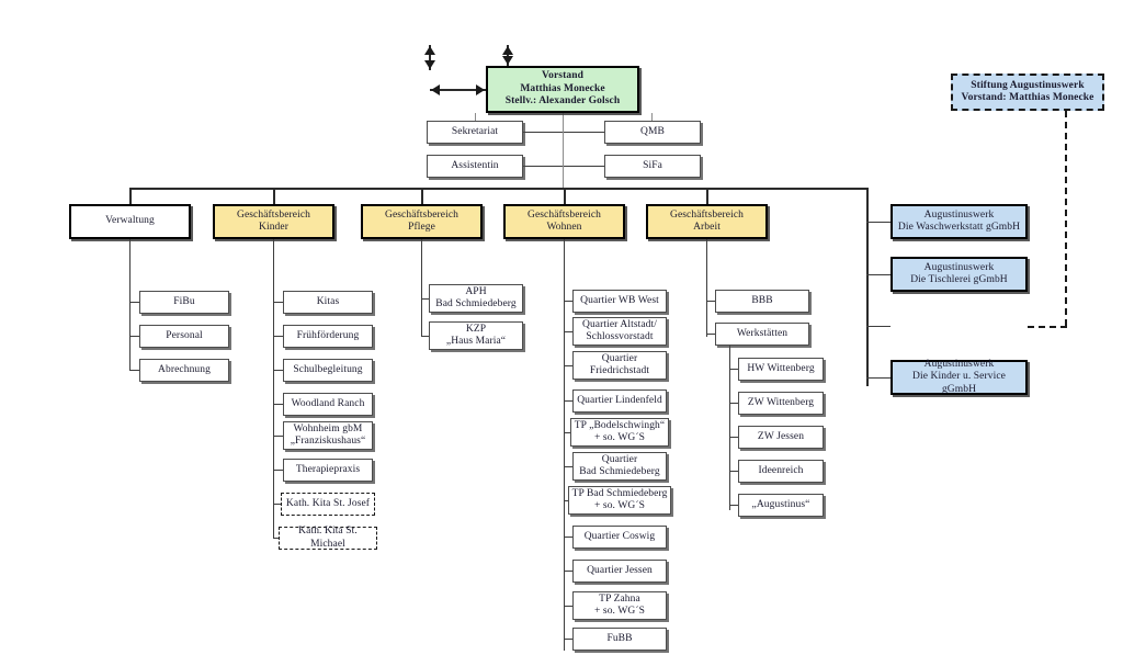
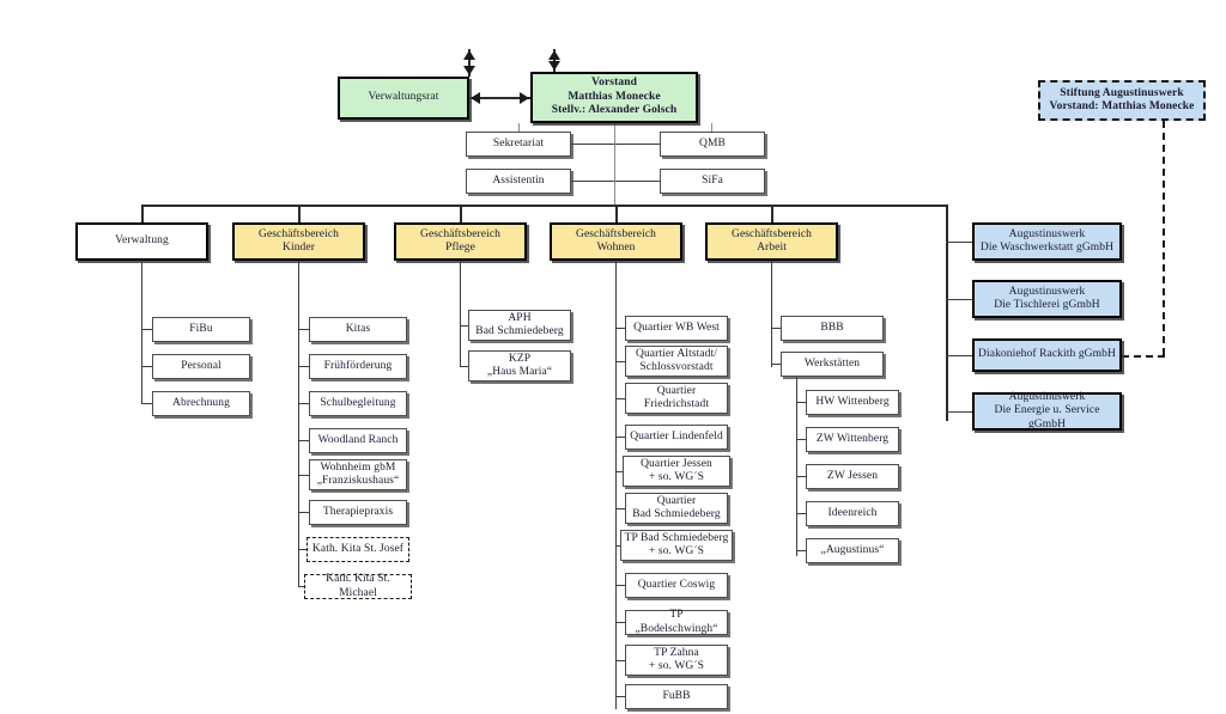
+ Verwaltungsrat
  Vorstand
  Matthias Monecke
  Stellv.: Alexander Golsch
  Sekretariat
  Assistentin
  QMB
  SiFa
  Verwaltung
  Geschäftsbereich
  Kinder
  Geschäftsbereich
  Pflege
  Geschäftsbereich
  Wohnen
  Geschäftsbereich
  Arbeit
  FiBu
  Personal
  Abrechnung
  Kitas
  Frühförderung
  Schulbegleitung
  Woodland Ranch
  Wohnheim gbM
  „Franziskushaus“
  Therapiepraxis
  Kath. Kita St. Josef
  Kath. Kita St. Michael
  APH
  Bad Schmiedeberg
  KZP
  „Haus Maria“
  Quartier WB West
  Quartier Altstadt/
  Schlossvorstadt
  Quartier
  Friedrichstadt
  Quartier Lindenfeld
- TP „Bodelschwingh“
+ Quartier Jessen
  + so. WG´S
  Quartier
  Bad Schmiedeberg
  TP Bad Schmiedeberg
  + so. WG´S
  Quartier Coswig
- Quartier Jessen
+ TP „Bodelschwingh“
  TP Zahna
  + so. WG´S
  FuBB
  BBB
  Werkstätten
  HW Wittenberg
  ZW Wittenberg
  ZW Jessen
  Ideenreich
  „Augustinus“
  Stiftung Augustinuswerk
  Vorstand: Matthias Monecke
  Augustinuswerk
  Die Waschwerkstatt gGmbH
  Augustinuswerk
  Die Tischlerei gGmbH
+ Diakoniehof Rackith gGmbH
  Augustinuswerk
- Die Kinder u. Service gGmbH
+ Die Energie u. Service gGmbH
